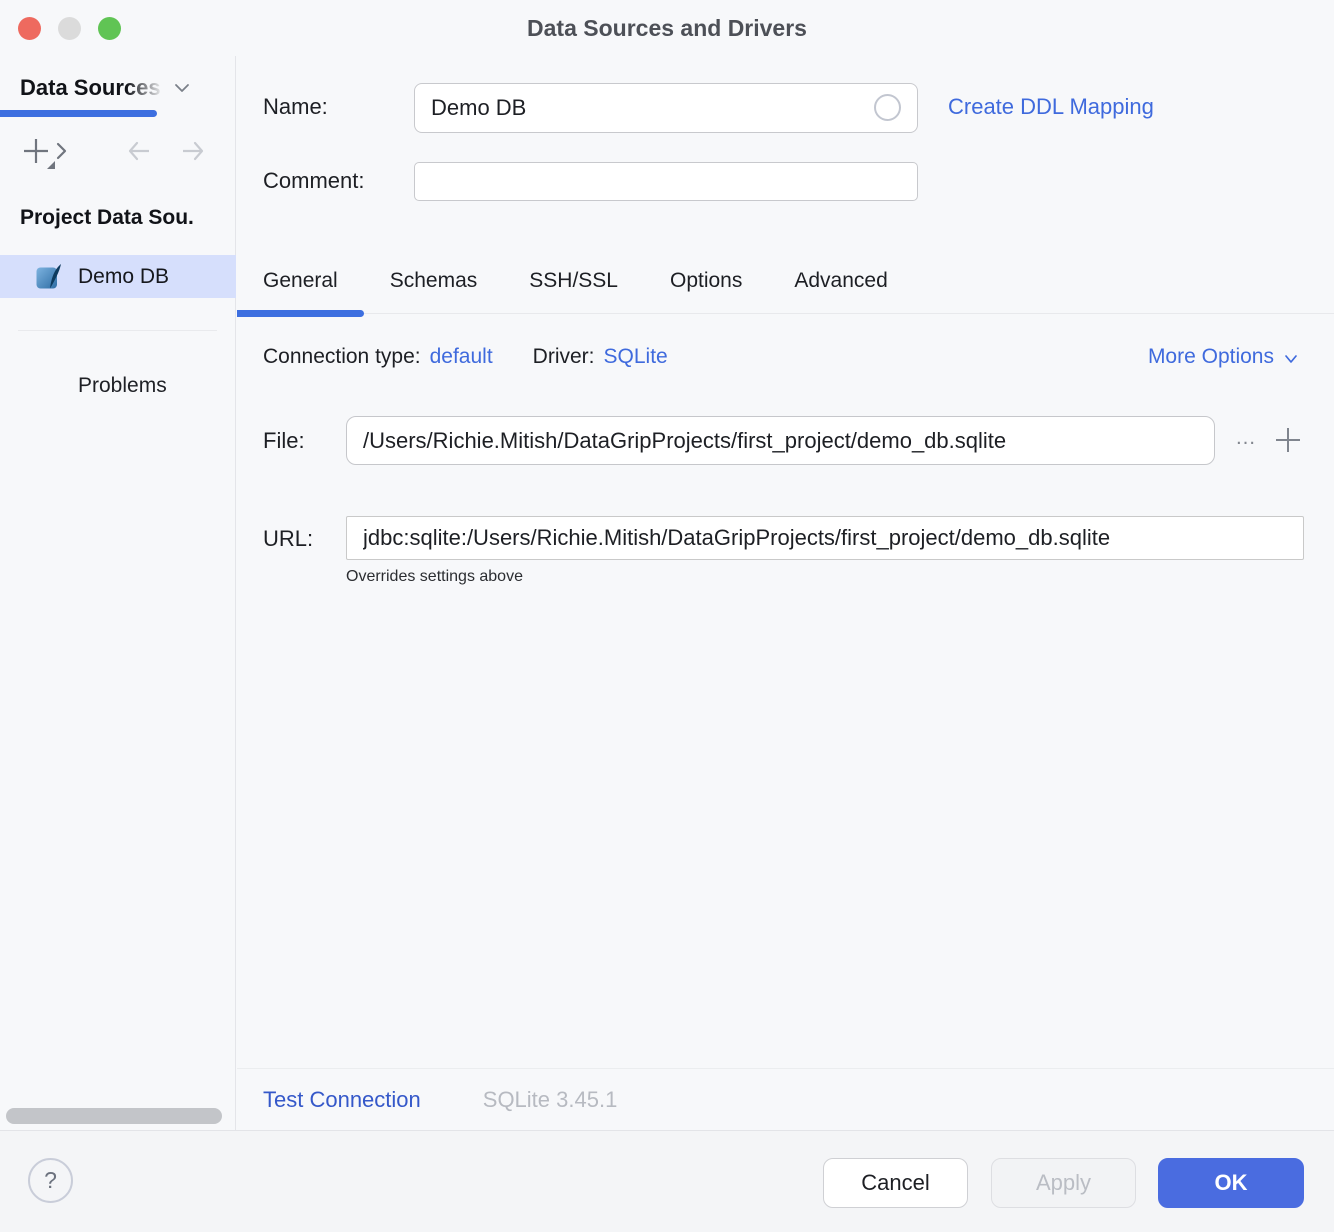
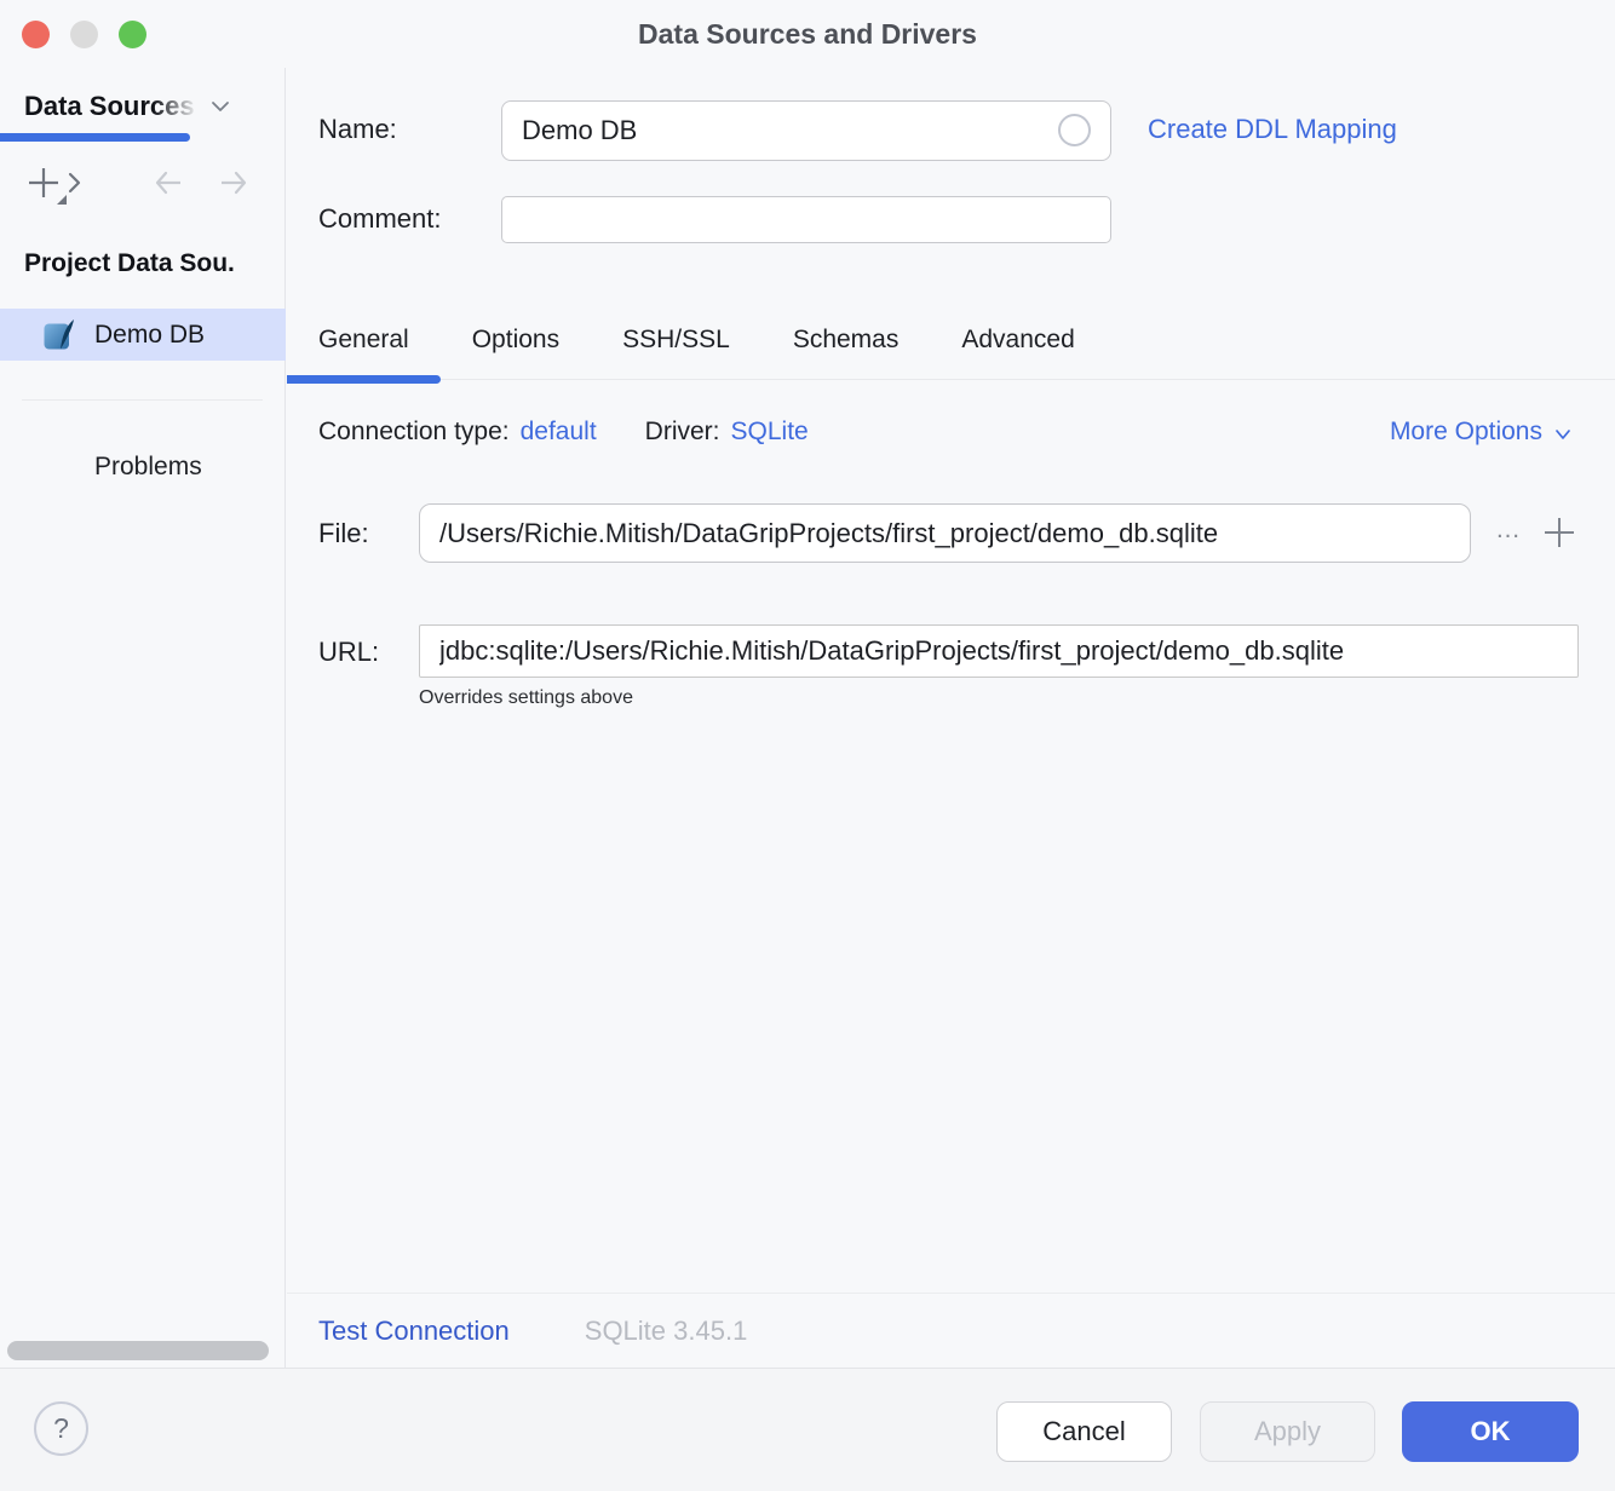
  Data Sources and Drivers
  Data Sources
  Project Data Sou.
  Demo DB
  Problems
  Name:
  Demo DB
  Create DDL Mapping
  Comment:
  General
- Schemas
+ Options
  SSH/SSL
- Options
+ Schemas
  Advanced
  Connection type:
  default
  Driver:
  SQLite
  More Options
  File:
  /Users/Richie.Mitish/DataGripProjects/first_project/demo_db.sqlite
  …
  URL:
  jdbc:sqlite:/Users/Richie.Mitish/DataGripProjects/first_project/demo_db.sqlite
  Overrides settings above
  Test Connection
  SQLite 3.45.1
  ?
  Cancel
  Apply
  OK
